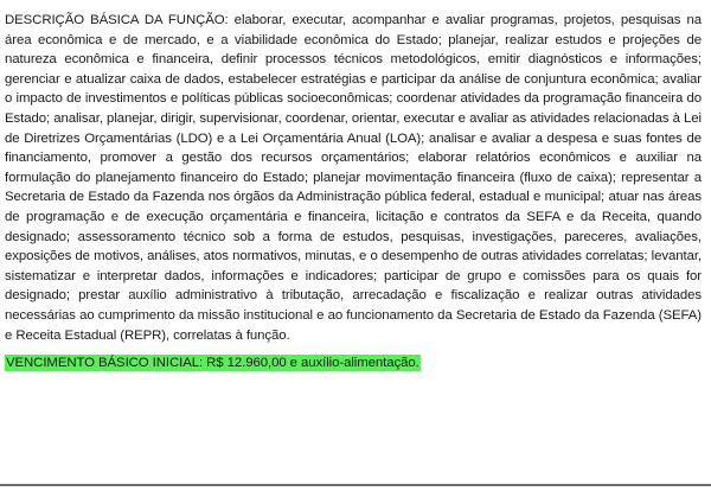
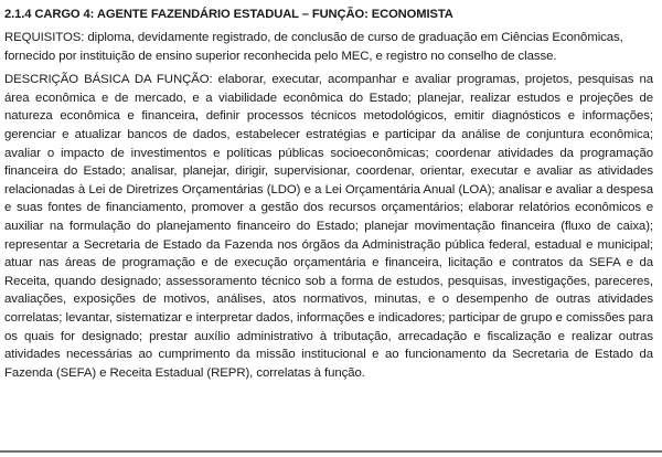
+ 2.1.4 CARGO 4: AGENTE FAZENDÁRIO ESTADUAL – FUNÇÃO: ECONOMISTA
+ REQUISITOS: diploma, devidamente registrado, de conclusão de curso de graduação em Ciências Econômicas, fornecido por instituição de ensino superior reconhecida pelo MEC, e registro no conselho de classe.
- DESCRIÇÃO BÁSICA DA FUNÇÃO: elaborar, executar, acompanhar e avaliar programas, projetos, pesquisas na área econômica e de mercado, e a viabilidade econômica do Estado; planejar, realizar estudos e projeções de natureza econômica e financeira, definir processos técnicos metodológicos, emitir diagnósticos e informações; gerenciar e atualizar caixa de dados, estabelecer estratégias e participar da análise de conjuntura econômica; avaliar o impacto de investimentos e políticas públicas socioeconômicas; coordenar atividades da programação financeira do Estado; analisar, planejar, dirigir, supervisionar, coordenar, orientar, executar e avaliar as atividades relacionadas à Lei de Diretrizes Orçamentárias (LDO) e a Lei Orçamentária Anual (LOA); analisar e avaliar a despesa e suas fontes de financiamento, promover a gestão dos recursos orçamentários; elaborar relatórios econômicos e auxiliar na formulação do planejamento financeiro do Estado; planejar movimentação financeira (fluxo de caixa); representar a Secretaria de Estado da Fazenda nos órgãos da Administração pública federal, estadual e municipal; atuar nas áreas de programação e de execução orçamentária e financeira, licitação e contratos da SEFA e da Receita, quando designado; assessoramento técnico sob a forma de estudos, pesquisas, investigações, pareceres, avaliações, exposições de motivos, análises, atos normativos, minutas, e o desempenho de outras atividades correlatas; levantar, sistematizar e interpretar dados, informações e indicadores; participar de grupo e comissões para os quais for designado; prestar auxílio administrativo à tributação, arrecadação e fiscalização e realizar outras atividades necessárias ao cumprimento da missão institucional e ao funcionamento da Secretaria de Estado da Fazenda (SEFA) e Receita Estadual (REPR), correlatas à função.
+ DESCRIÇÃO BÁSICA DA FUNÇÃO: elaborar, executar, acompanhar e avaliar programas, projetos, pesquisas na área econômica e de mercado, e a viabilidade econômica do Estado; planejar, realizar estudos e projeções de natureza econômica e financeira, definir processos técnicos metodológicos, emitir diagnósticos e informações; gerenciar e atualizar bancos de dados, estabelecer estratégias e participar da análise de conjuntura econômica; avaliar o impacto de investimentos e políticas públicas socioeconômicas; coordenar atividades da programação financeira do Estado; analisar, planejar, dirigir, supervisionar, coordenar, orientar, executar e avaliar as atividades relacionadas à Lei de Diretrizes Orçamentárias (LDO) e a Lei Orçamentária Anual (LOA); analisar e avaliar a despesa e suas fontes de financiamento, promover a gestão dos recursos orçamentários; elaborar relatórios econômicos e auxiliar na formulação do planejamento financeiro do Estado; planejar movimentação financeira (fluxo de caixa); representar a Secretaria de Estado da Fazenda nos órgãos da Administração pública federal, estadual e municipal; atuar nas áreas de programação e de execução orçamentária e financeira, licitação e contratos da SEFA e da Receita, quando designado; assessoramento técnico sob a forma de estudos, pesquisas, investigações, pareceres, avaliações, exposições de motivos, análises, atos normativos, minutas, e o desempenho de outras atividades correlatas; levantar, sistematizar e interpretar dados, informações e indicadores; participar de grupo e comissões para os quais for designado; prestar auxílio administrativo à tributação, arrecadação e fiscalização e realizar outras atividades necessárias ao cumprimento da missão institucional e ao funcionamento da Secretaria de Estado da Fazenda (SEFA) e Receita Estadual (REPR), correlatas à função.
- VENCIMENTO BÁSICO INICIAL: R$ 12.960,00 e auxílio-alimentação.
